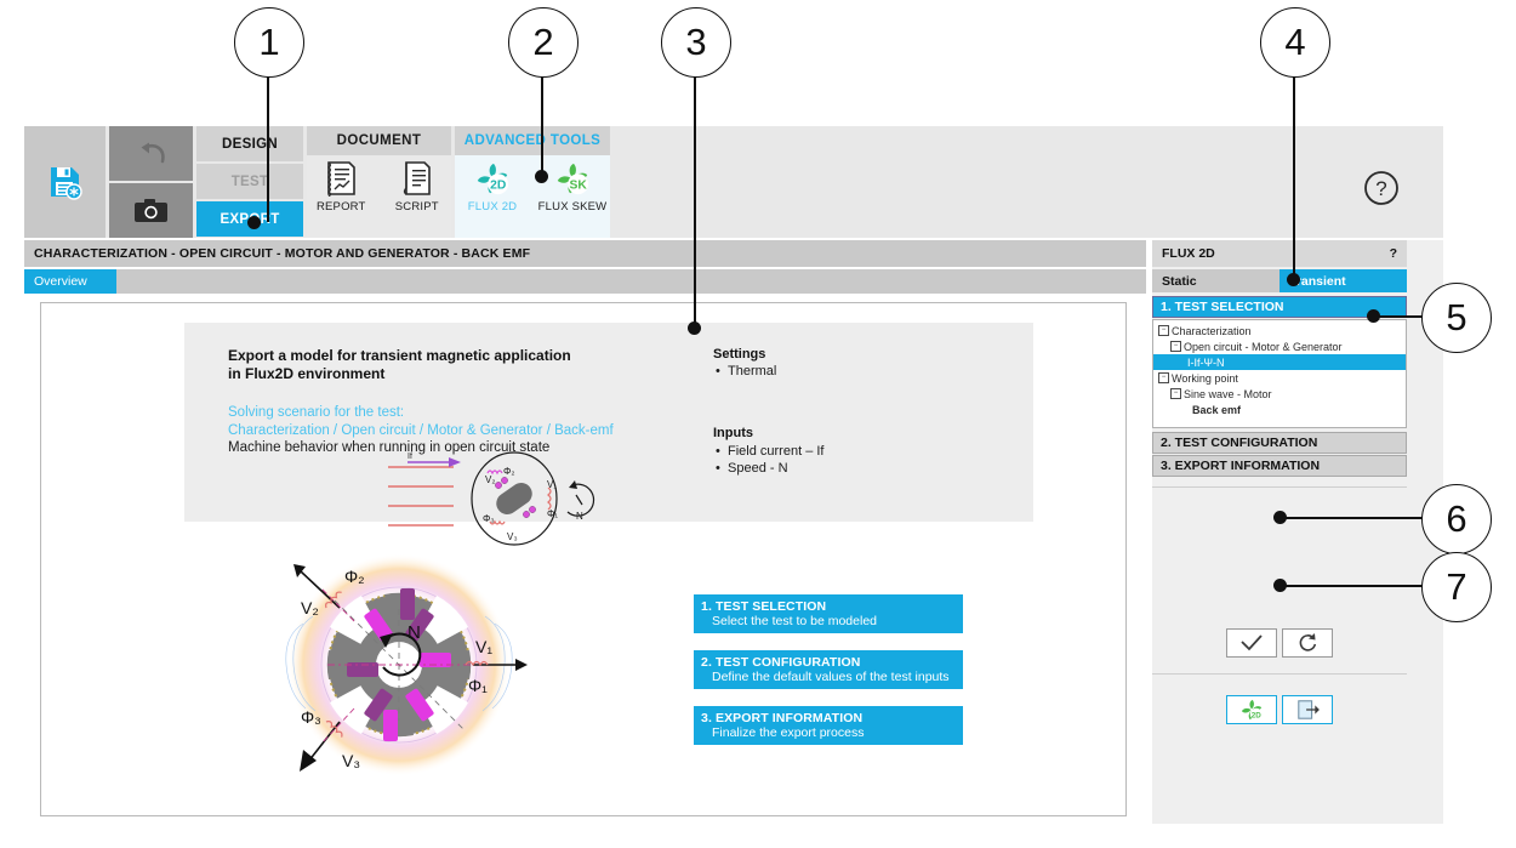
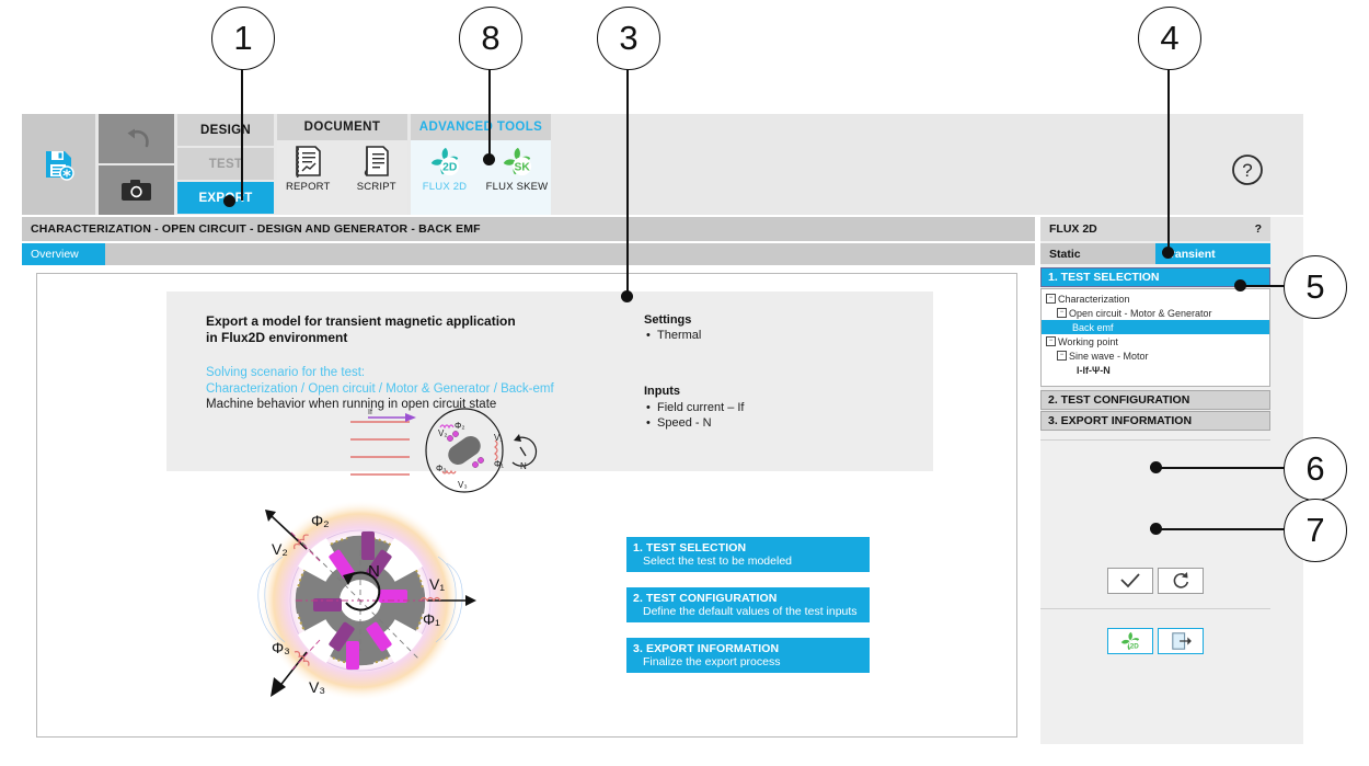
  1
- 2
+ 8
  3
  4
  5
  6
  7
  DESIGN
  TEST
  EXPRT
  DOCUMENT
  REPORT
  SCRIPT
  ADVANCE TOOLS
  2D
  FLUX 2D
  SK
  FLUX SKEW
  ?
- CHARACTERIZATION - OPEN CIRCUIT - MOTOR AND GENERATOR - BACK EMF
+ CHARACTERIZATION - OPEN CIRCUIT - DESIGN AND GENERATOR - BACK EMF
  Overview
  Export a model for transient magnetic application
  in Flux2D environment
  Solving scenario for the test:
  Characterization / Open circuit / Motor & Generator / Back-emf
  Machine behavior when running in open circuit state
  Settings
  • Thermal
  Inputs
  • Field current – If
  • Speed - N
  V₂
  Φ₂
  V₁
  Φ₁
  Φ₃
  V₃
  N
  V₁
  Φ₁
  V₂
  Φ₂
  Φ₃
  V₃
  N
  1. TEST SELECTION
  Select the test to be modeled
  2. TEST CONFIGURATION
  Define the default values of the test inputs
  3. EXPORT INFORMATION
  Finalize the export process
  FLUX 2D
  ?
  Static
  ansient
  1. TEST SELECTION
  Characterization
  Open circuit - Motor & Generator
- I-If-Ψ-N
+ Back emf
  Working point
  Sine wave - Motor
- Back emf
+ I-If-Ψ-N
  2. TEST CONFIGURATION
  3. EXPORT INFORMATION
